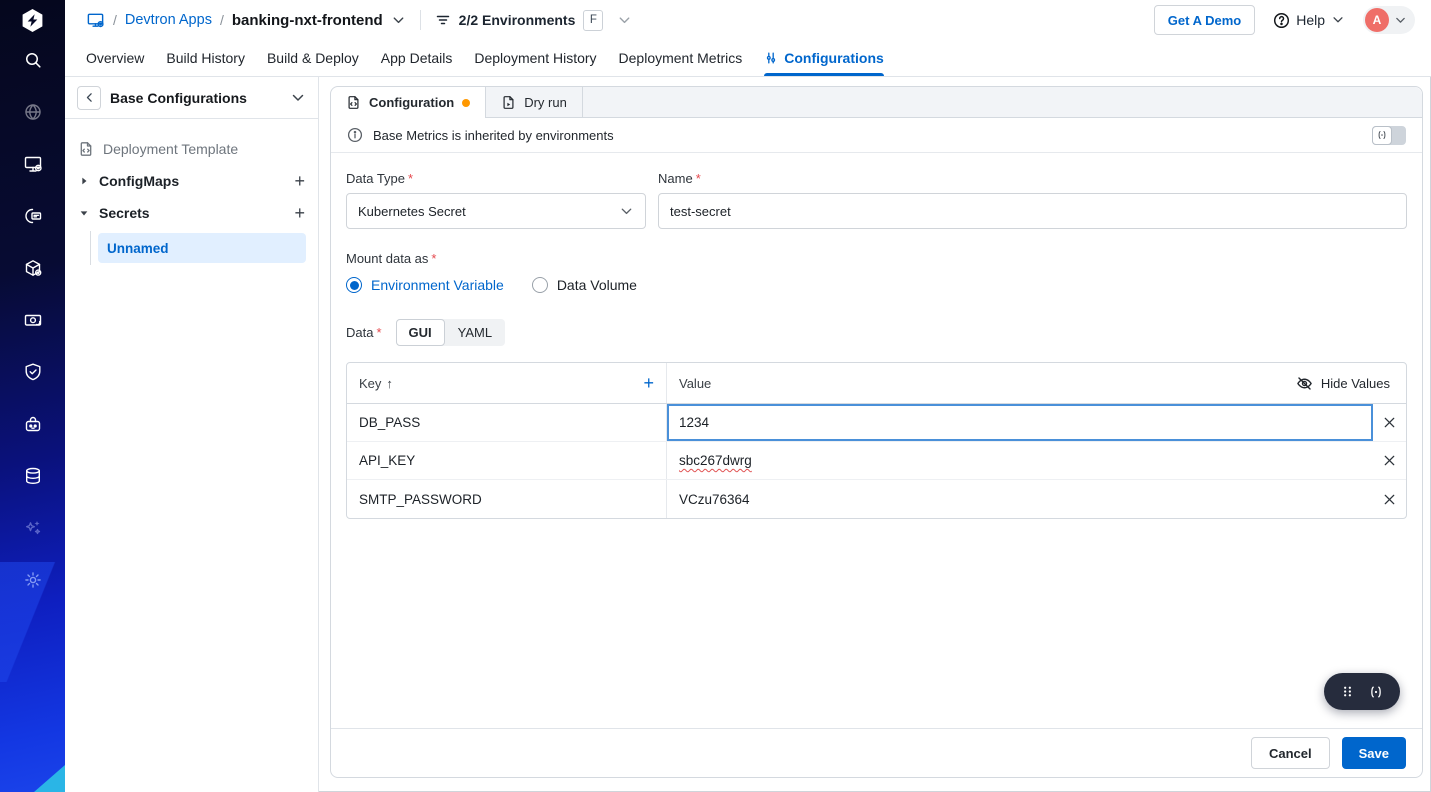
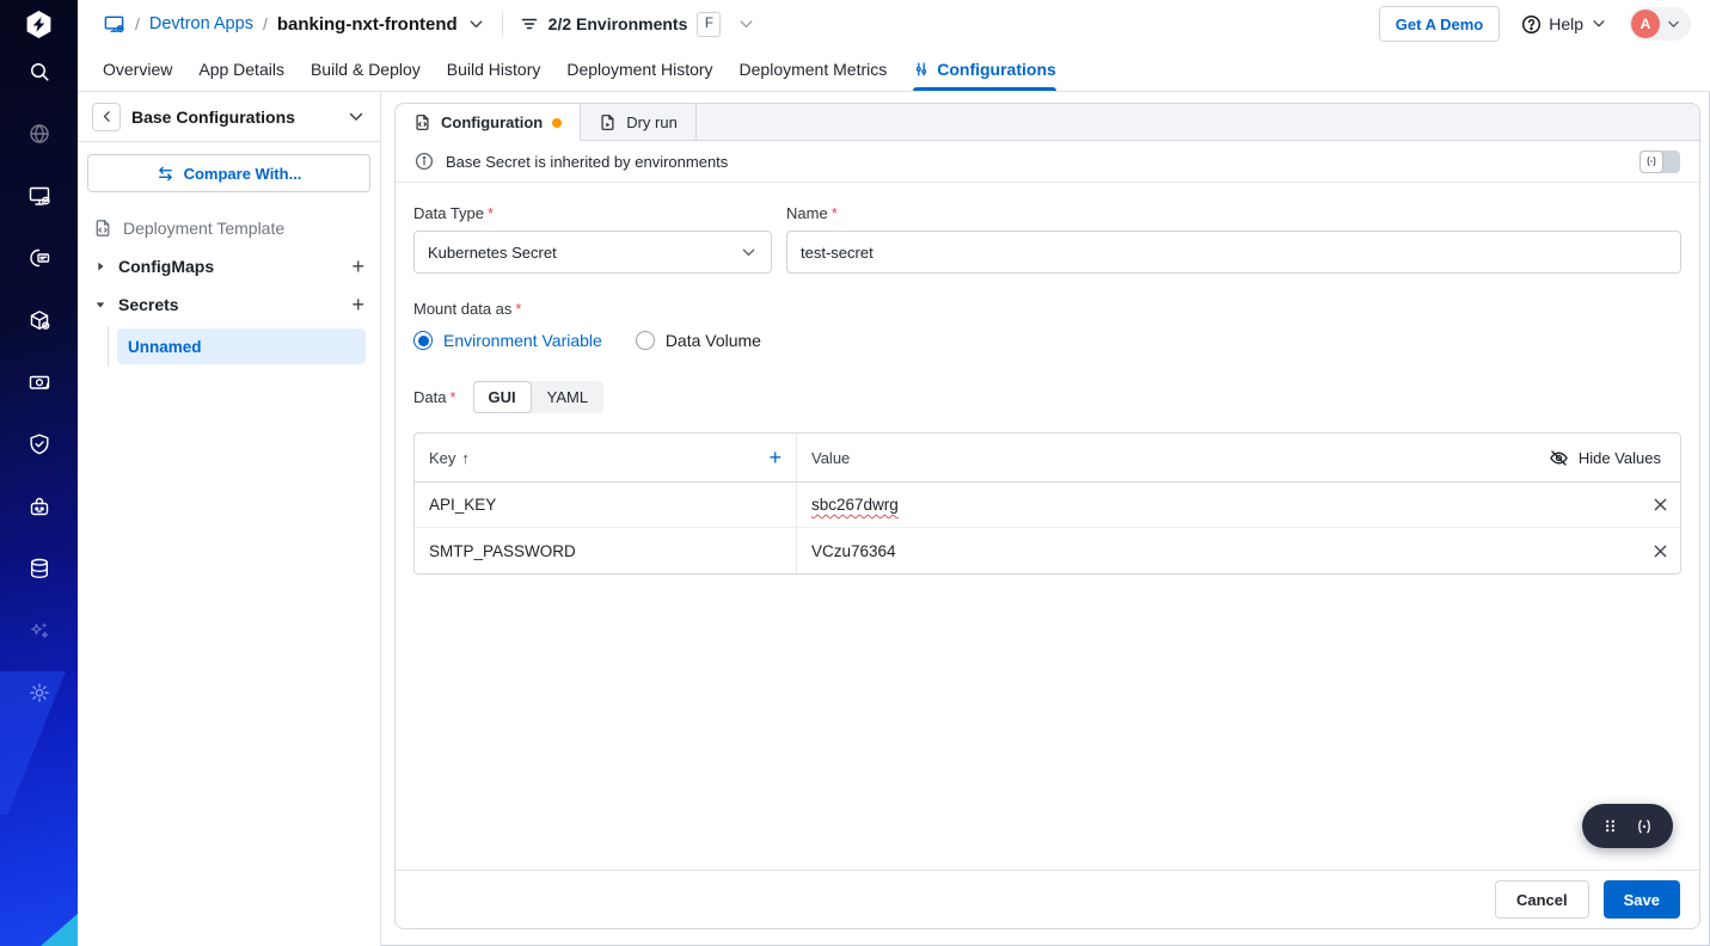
  /
  Devtron Apps
  /
  banking-nxt-frontend
  2/2 Environments
  F
  Get A Demo
  Help
  A
  Overview
- Build History
+ App Details
  Build & Deploy
- App Details
+ Build History
  Deployment History
  Deployment Metrics
  Configurations
  Base Configurations
+ Compare With...
  Deployment Template
  ConfigMaps
  +
  Secrets
  +
  Unnamed
  Configuration
  Dry run
- Base Metrics is inherited by environments
+ Base Secret is inherited by environments
  Data Type
  *
  Kubernetes Secret
  Name
  *
  test-secret
  Mount data as
  *
  Environment Variable
  Data Volume
  Data
  *
  GUI
  YAML
  Key ↑
  +
  Value
  Hide Values
- DB_PASS
- 1234
  API_KEY
  sbc267dwrg
  SMTP_PASSWORD
  VCzu76364
  Cancel
  Save
